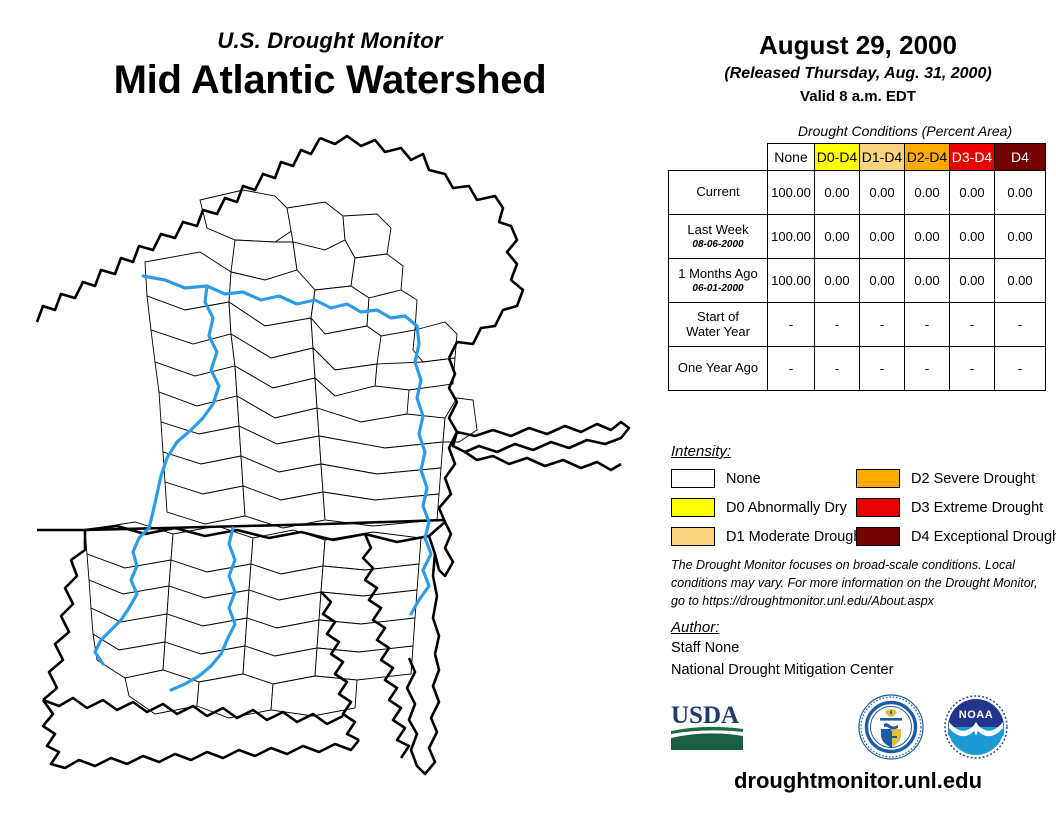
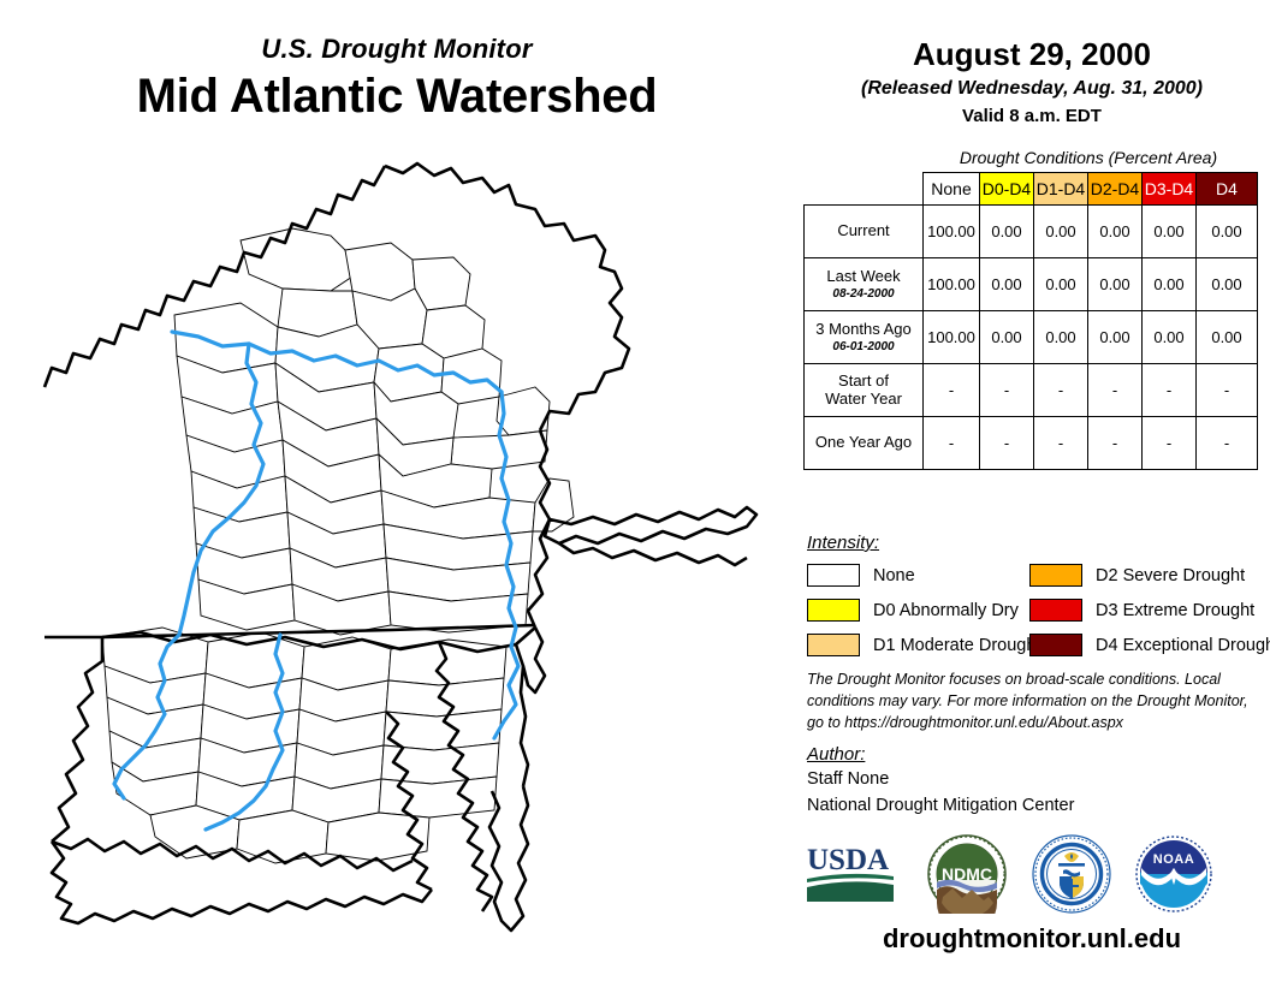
  U.S. Drought Monitor
  Mid Atlantic Watershed
  August 29, 2000
- (Released Thursday, Aug. 31, 2000)
+ (Released Wednesday, Aug. 31, 2000)
  Valid 8 a.m. EDT
  Drought Conditions (Percent Area)
  	None	D0-D4	D1-D4	D2-D4	D3-D4	D4
  Current	100.00	0.00	0.00	0.00	0.00	0.00
- Last Week08-06-2000	100.00	0.00	0.00	0.00	0.00	0.00
+ Last Week08-24-2000	100.00	0.00	0.00	0.00	0.00	0.00
- 1 Months Ago06-01-2000	100.00	0.00	0.00	0.00	0.00	0.00
+ 3 Months Ago06-01-2000	100.00	0.00	0.00	0.00	0.00	0.00
  Start ofWater Year	-	-	-	-	-	-
  One Year Ago	-	-	-	-	-	-
  Intensity:
  None
  D0 Abnormally Dry
  D1 Moderate Droug
  D2 Severe Drought
  D3 Extreme Drought
  D4 Exceptional Droug
  The Drought Monitor focuses on broad-scale conditions. Local conditions may vary. For more information on the Drought Monitor, go to https://droughtmonitor.unl.edu/About.aspx
  Author:
  Staff None
  National Drought Mitigation Center
  USDA
+ NDMC
  NOAA
  droughtmonitor.unl.edu
